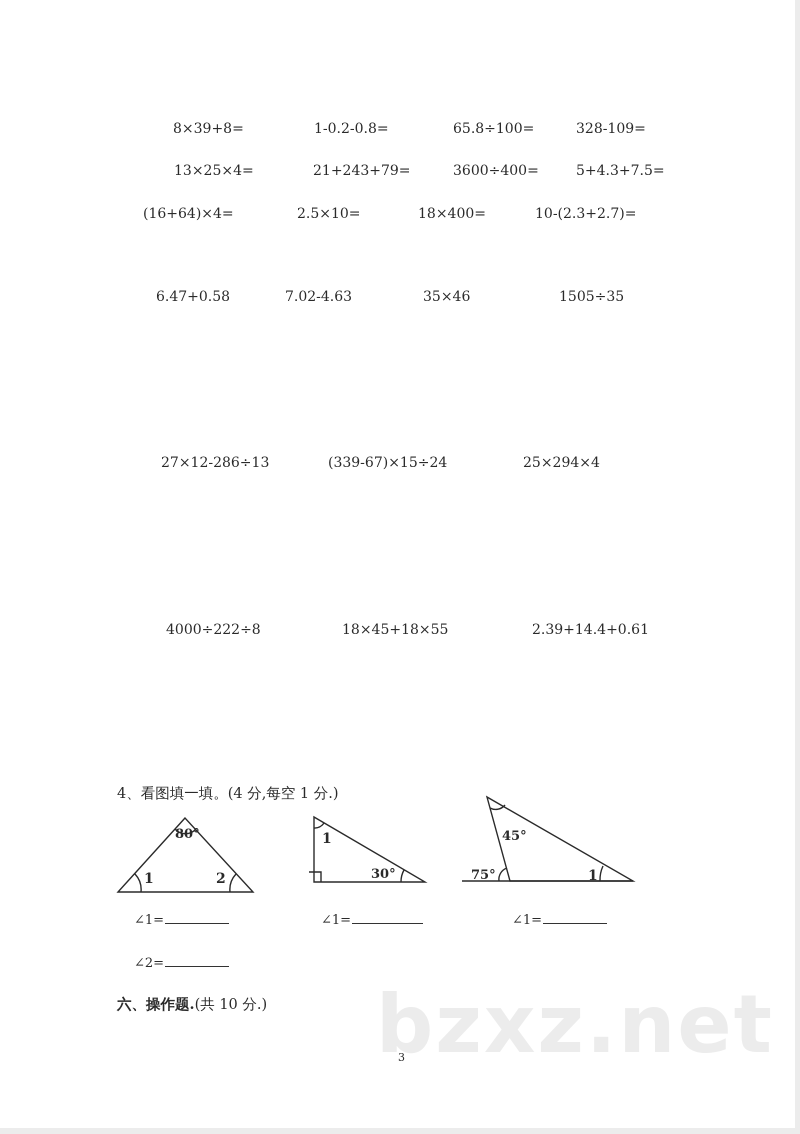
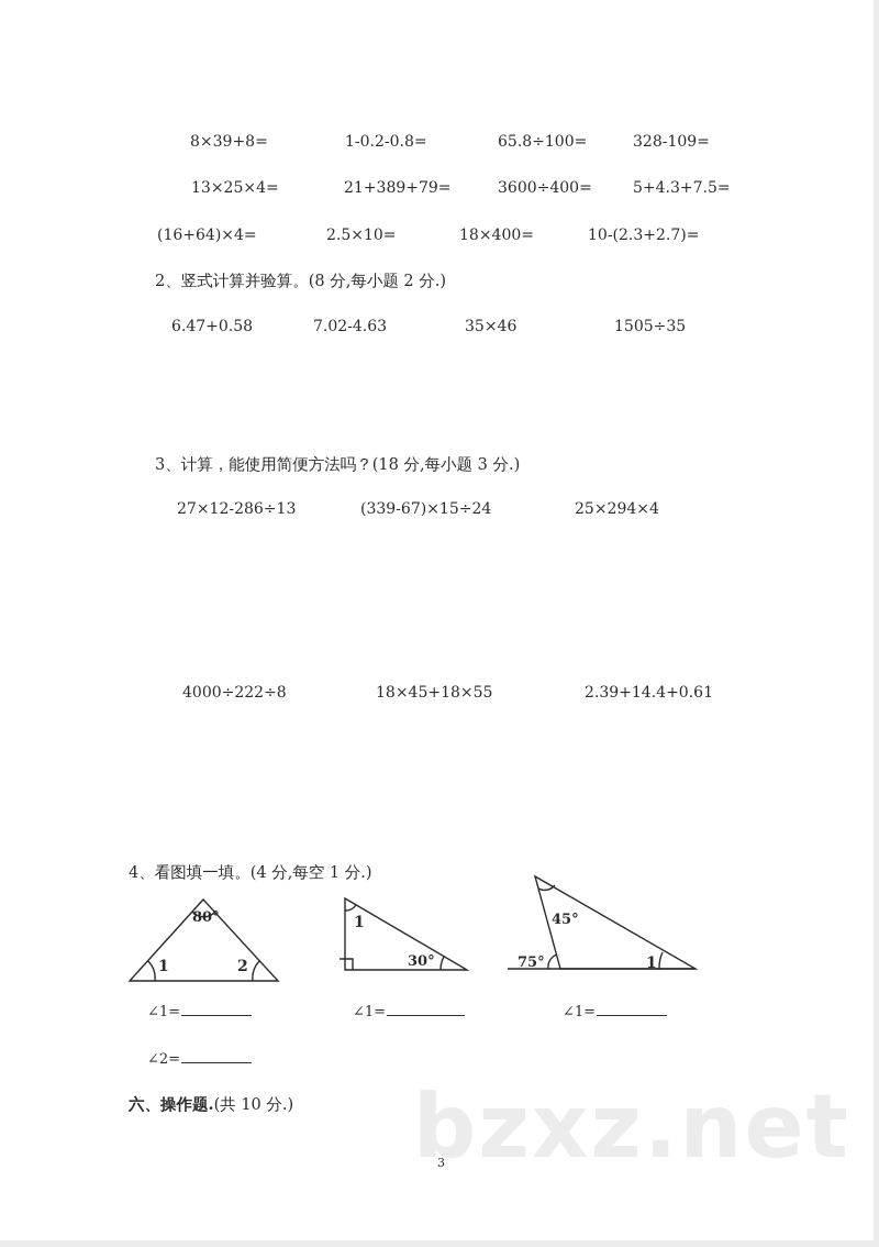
  bzxz.net
  8×39+8=
  1-0.2-0.8=
  65.8÷100=
  328-109=
  13×25×4=
- 21+243+79=
+ 21+389+79=
  3600÷400=
  5+4.3+7.5=
  (16+64)×4=
  2.5×10=
  18×400=
  10-(2.3+2.7)=
+ 2、竖式计算并验算。(8 分,每小题 2 分.)
  6.47+0.58
  7.02-4.63
  35×46
  1505÷35
+ 3、计算，能使用简便方法吗？(18 分,每小题 3 分.)
  27×12-286÷13
  (339-67)×15÷24
  25×294×4
  4000÷222÷8
  18×45+18×55
  2.39+14.4+0.61
  4、看图填一填。(4 分,每空 1 分.)
  80°
  1
  2
  1
  30°
  45°
  75°
  1
  ∠1=
  ∠1=
  ∠1=
  ∠2=
  六、操作题.(共 10 分.)
  3
